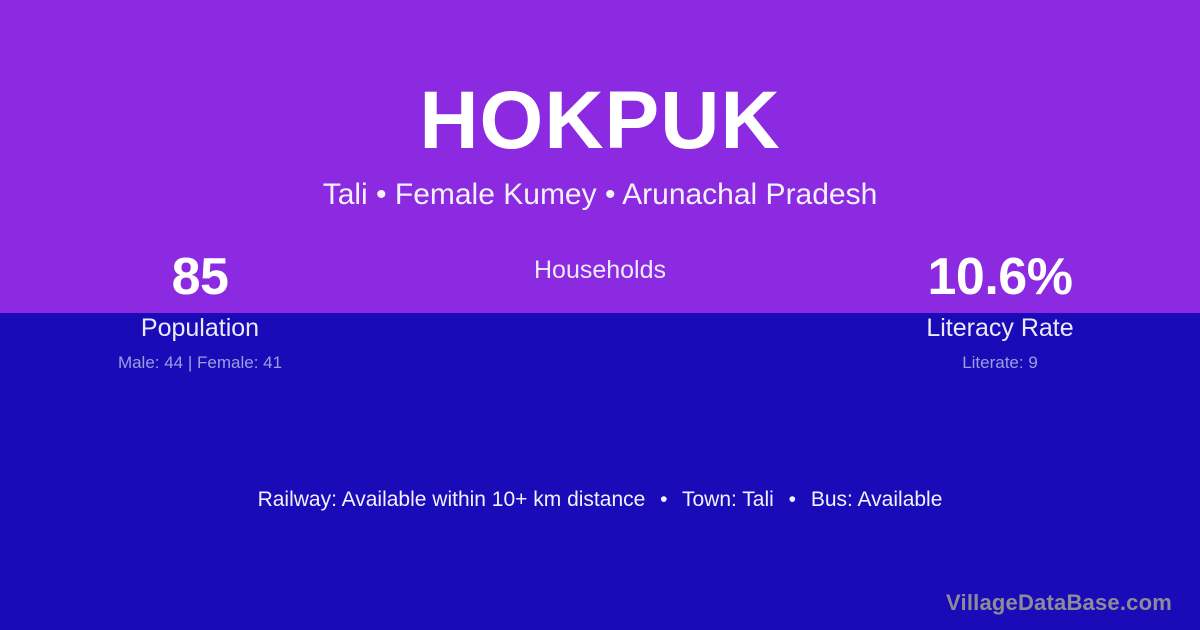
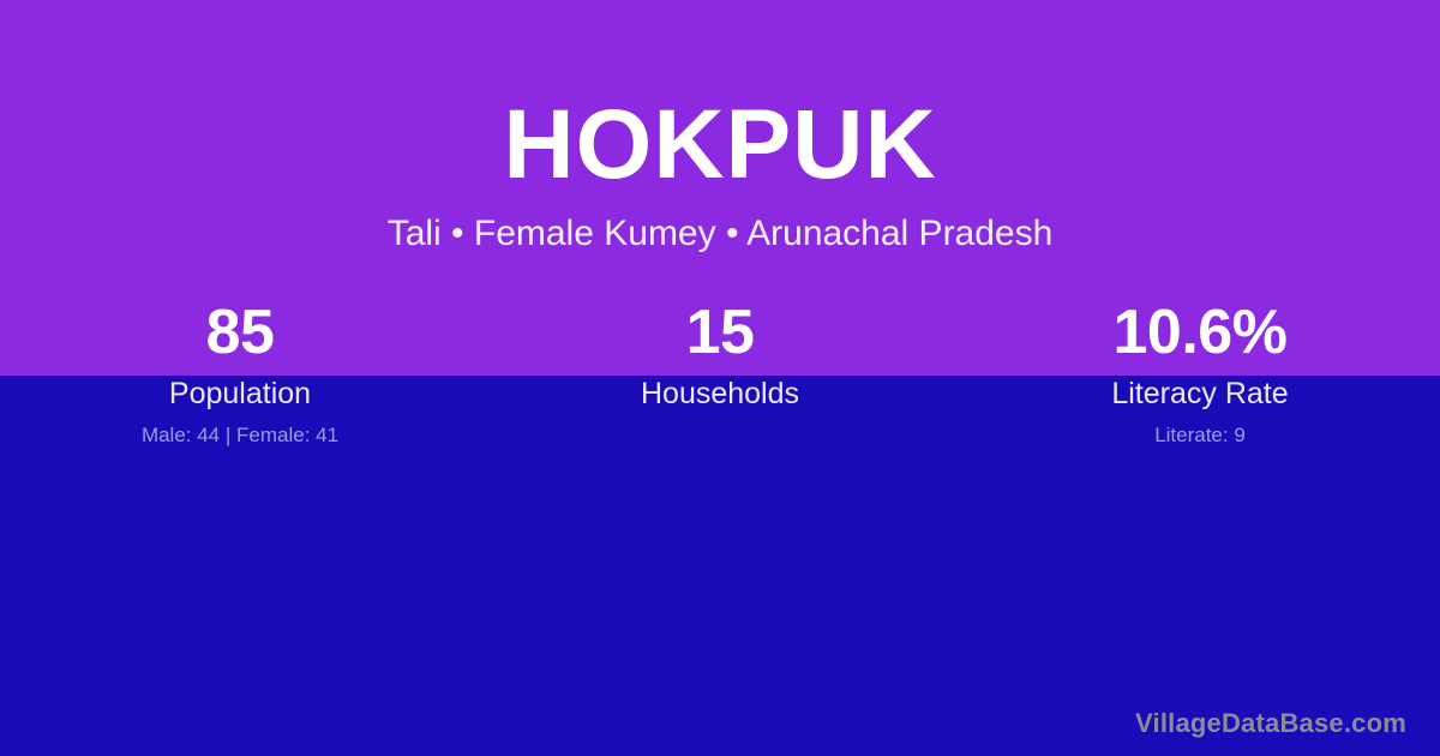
  HOKPUK
  Tali • Female Kumey • Arunachal Pradesh
  85
  Population
  Male: 44 | Female: 41
+ 15
  Households
  10.6%
  Literacy Rate
  Literate: 9
- Railway: Available within 10+ km distance • Town: Tali • Bus: Available
  VillageDataBase.com
